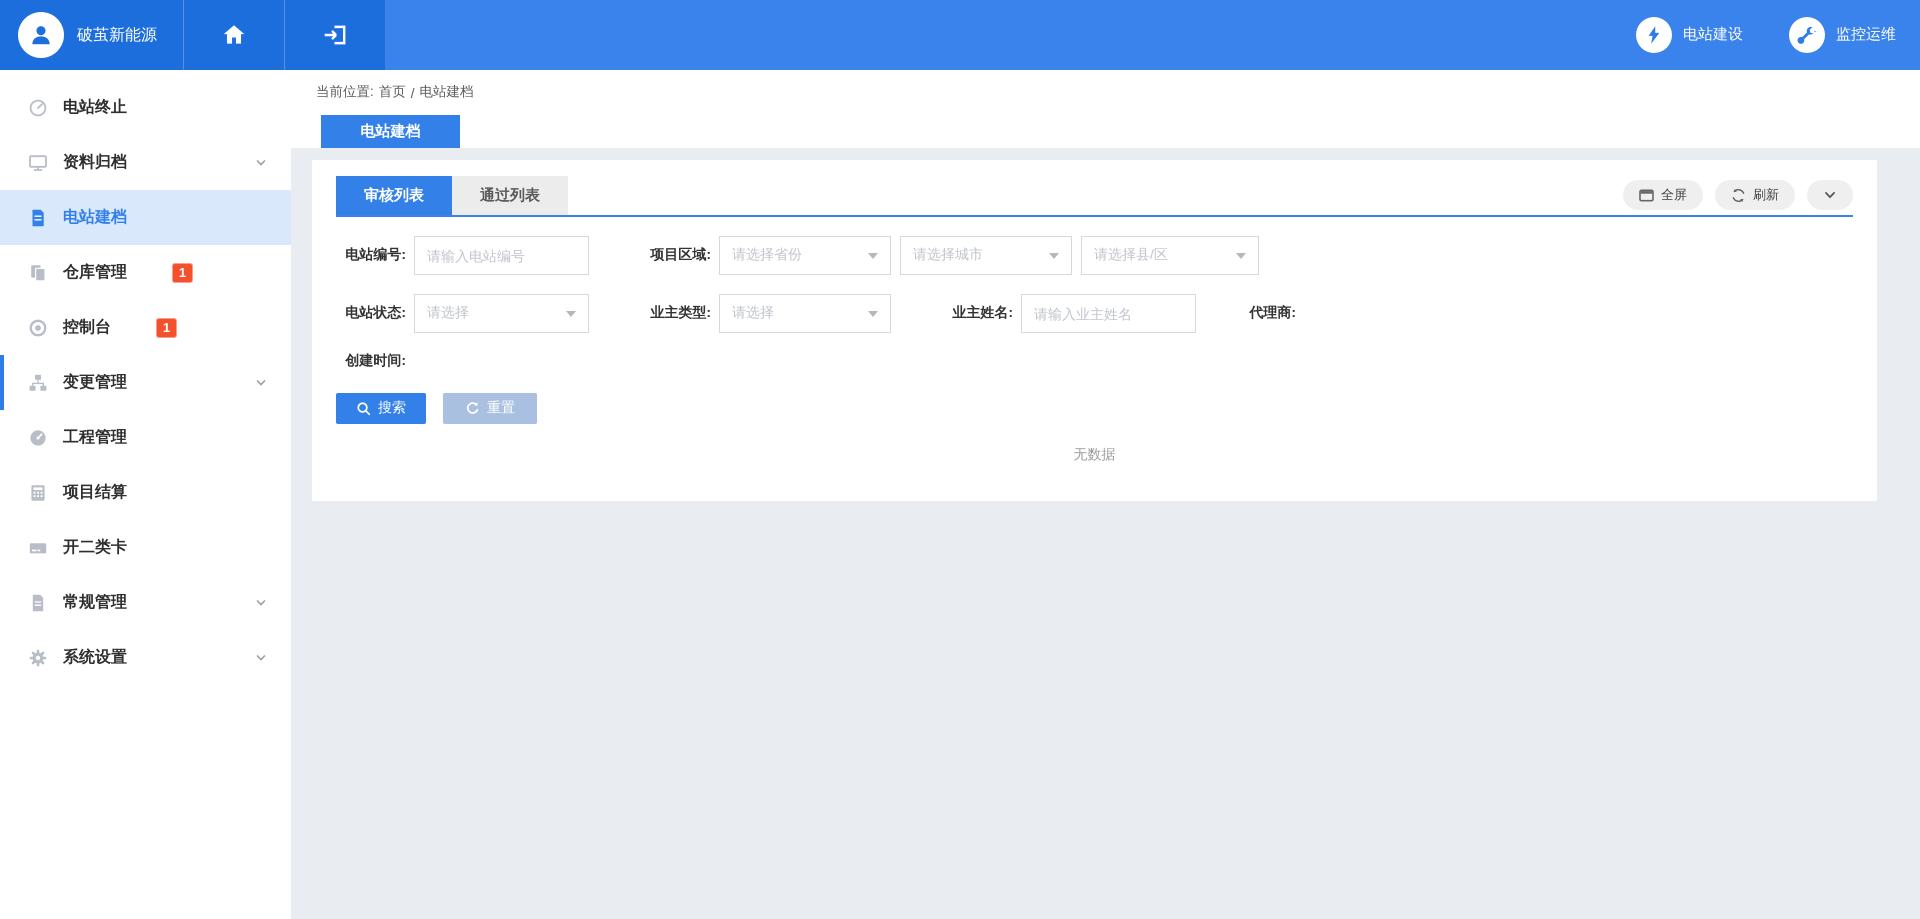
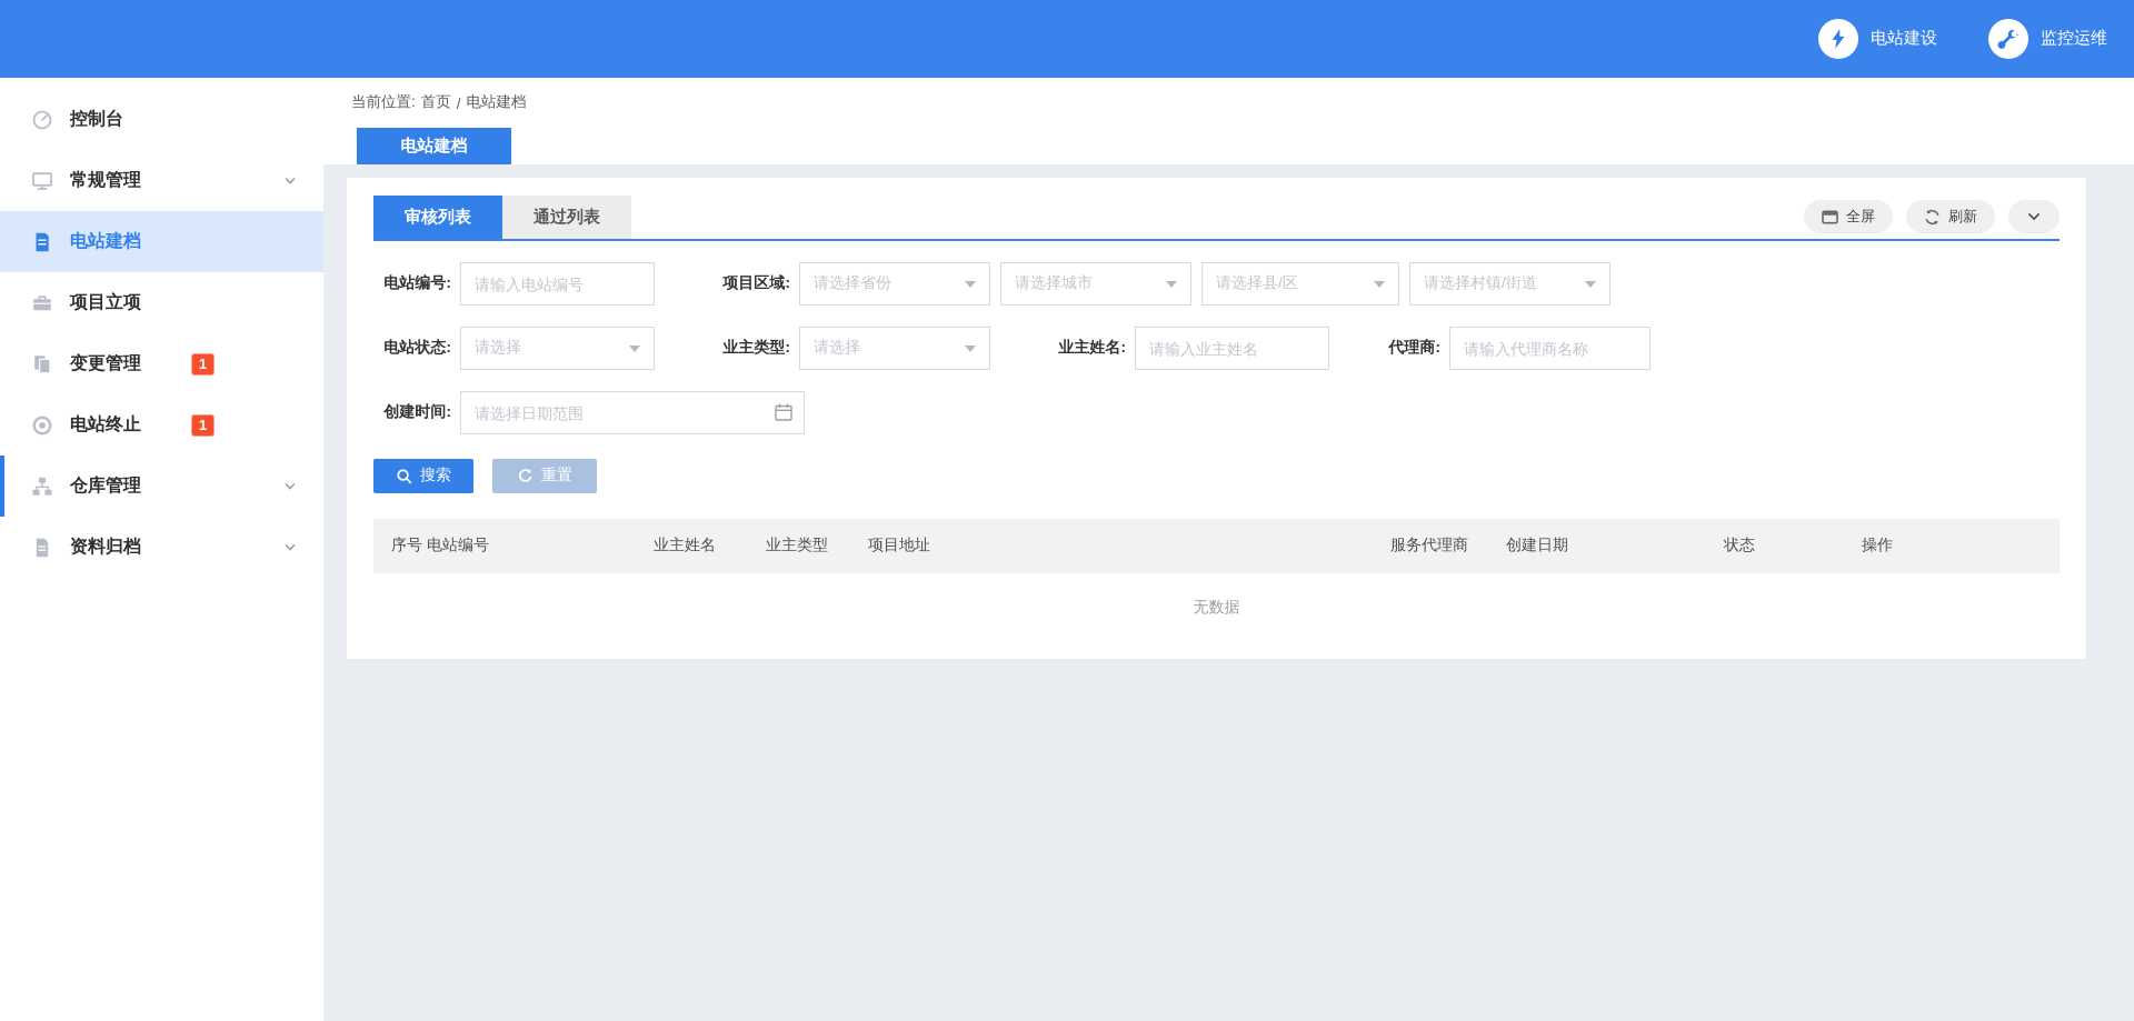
- 破茧新能源
  电站建设
  监控运维
- 电站终止
+ 控制台
- 资料归档
+ 常规管理
  电站建档
+ 项目立项
- 仓库管理
+ 变更管理
  1
- 控制台
+ 电站终止
  1
- 变更管理
+ 仓库管理
- 工程管理
- 项目结算
- 开二类卡
- 常规管理
+ 资料归档
- 系统设置
  当前位置:
  首页
  /
  电站建档
  电站建档
  审核列表
  通过列表
  全屏
  刷新
  电站编号:
  请输入电站编号
  项目区域:
  请选择省份
  请选择城市
  请选择县/区
+ 请选择村镇/街道
  电站状态:
  请选择
  业主类型:
  请选择
  业主姓名:
  请输入业主姓名
  代理商:
+ 请输入代理商名称
  创建时间:
+ 请选择日期范围
  搜索
  重置
+ 序号
+ 电站编号
+ 业主姓名
+ 业主类型
+ 项目地址
+ 服务代理商
+ 创建日期
+ 状态
+ 操作
  无数据
